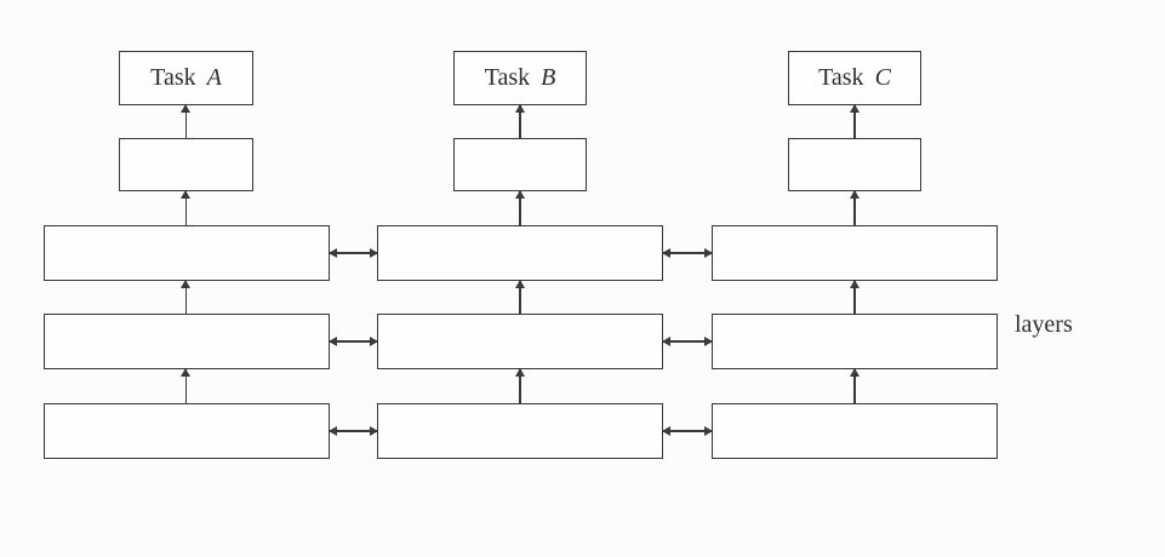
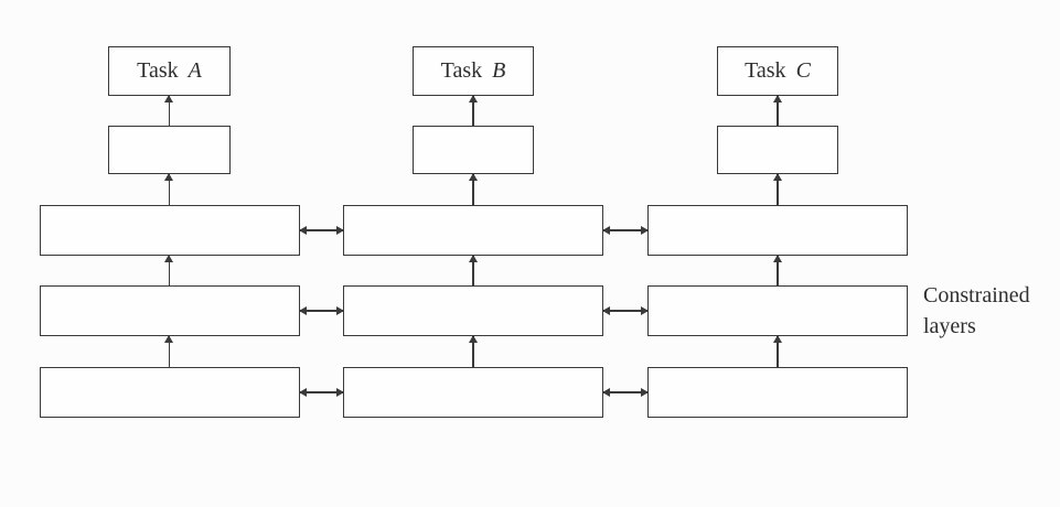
  Task
  A
  Task
  B
  Task
  C
+ Constrained
  layers
